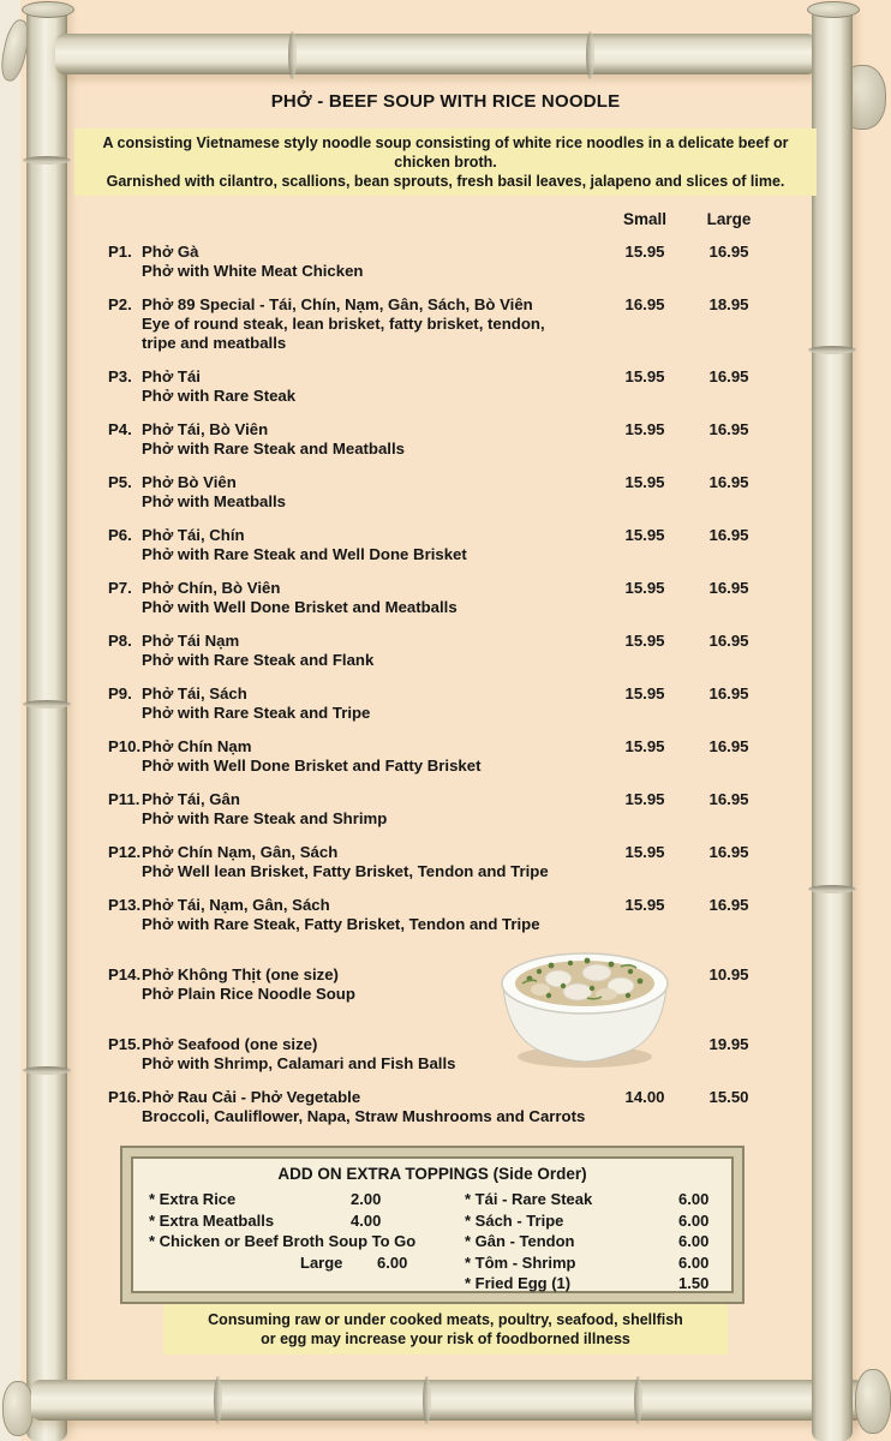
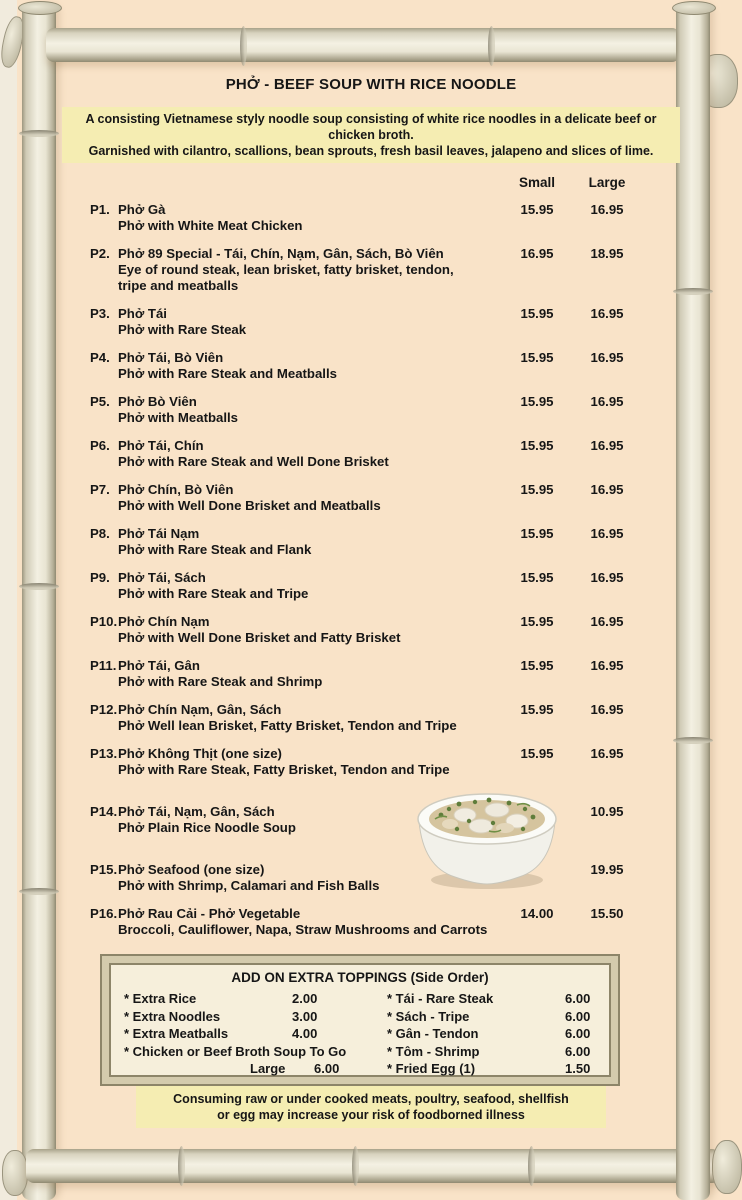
  PHỞ - BEEF SOUP WITH RICE NOODLE
  A consisting Vietnamese styly noodle soup consisting of white rice noodles in a delicate beef or chicken broth.
  Garnished with cilantro, scallions, bean sprouts, fresh basil leaves, jalapeno and slices of lime.
  Small
  Large
  P1.
  Phở Gà
  Phở with White Meat Chicken
  15.95
  16.95
  P2.
  Phở 89 Special - Tái, Chín, Nạm, Gân, Sách, Bò Viên
  Eye of round steak, lean brisket, fatty brisket, tendon,
  tripe and meatballs
  16.95
  18.95
  P3.
  Phở Tái
  Phở with Rare Steak
  15.95
  16.95
  P4.
  Phở Tái, Bò Viên
  Phở with Rare Steak and Meatballs
  15.95
  16.95
  P5.
  Phở Bò Viên
  Phở with Meatballs
  15.95
  16.95
  P6.
  Phở Tái, Chín
  Phở with Rare Steak and Well Done Brisket
  15.95
  16.95
  P7.
  Phở Chín, Bò Viên
  Phở with Well Done Brisket and Meatballs
  15.95
  16.95
  P8.
  Phở Tái Nạm
  Phở with Rare Steak and Flank
  15.95
  16.95
  P9.
  Phở Tái, Sách
  Phở with Rare Steak and Tripe
  15.95
  16.95
  P10.
  Phở Chín Nạm
  Phở with Well Done Brisket and Fatty Brisket
  15.95
  16.95
  P11.
  Phở Tái, Gân
  Phở with Rare Steak and Shrimp
  15.95
  16.95
  P12.
  Phở Chín Nạm, Gân, Sách
  Phở Well lean Brisket, Fatty Brisket, Tendon and Tripe
  15.95
  16.95
  P13.
- Phở Tái, Nạm, Gân, Sách
+ Phở Không Thịt (one size)
  Phở with Rare Steak, Fatty Brisket, Tendon and Tripe
  15.95
  16.95
  P14.
- Phở Không Thịt (one size)
+ Phở Tái, Nạm, Gân, Sách
  Phở Plain Rice Noodle Soup
  10.95
  P15.
  Phở Seafood (one size)
  Phở with Shrimp, Calamari and Fish Balls
  19.95
  P16.
  Phở Rau Cải - Phở Vegetable
  Broccoli, Cauliflower, Napa, Straw Mushrooms and Carrots
  14.00
  15.50
  ADD ON EXTRA TOPPINGS (Side Order)
  * Extra Rice
  2.00
+ * Extra Noodles
+ 3.00
  * Extra Meatballs
  4.00
  * Chicken or Beef Broth Soup To Go
  Large
  6.00
  * Tái - Rare Steak
  6.00
  * Sách - Tripe
  6.00
  * Gân - Tendon
  6.00
  * Tôm - Shrimp
  6.00
  * Fried Egg (1)
  1.50
  Consuming raw or under cooked meats, poultry, seafood, shellfish
  or egg may increase your risk of foodborned illness
